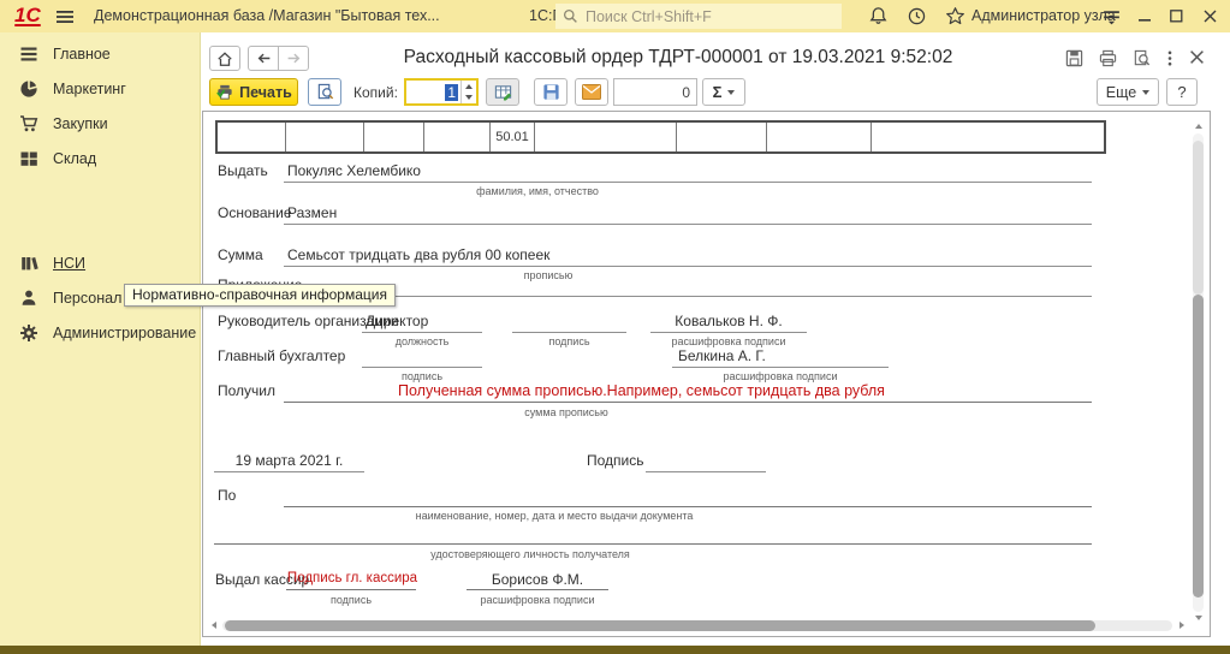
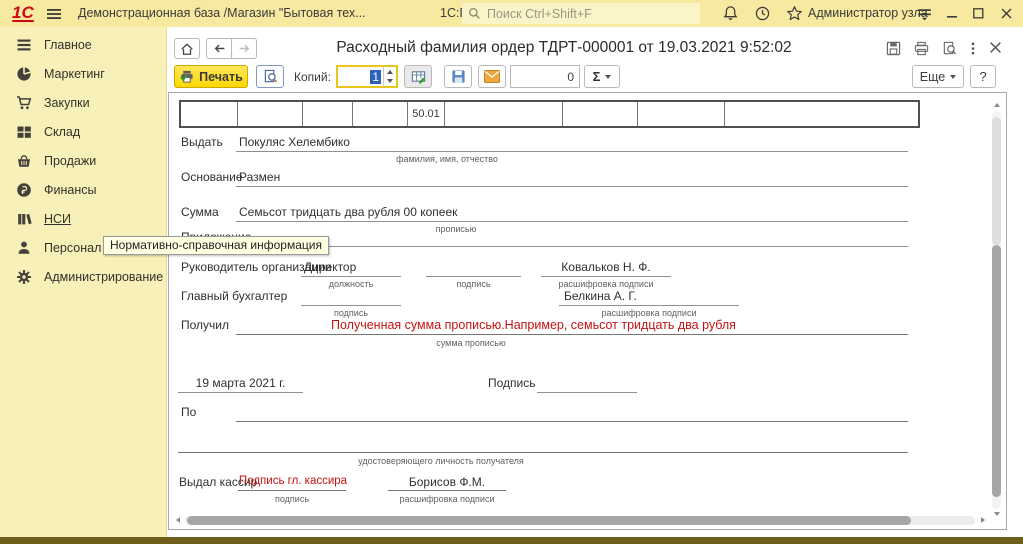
  1С
  Демонстрационная база /Магазин "Бытовая тех...
  Поиск Ctrl+Shift+F
  Администратор узла
  Главное
  Маркетинг
  Закупки
  Склад
+ Продажи
+ Финансы
  НСИ
  Персонал
  Администрирование
- Расходный кассовый ордер ТДРТ-000001 от 19.03.2021 9:52:02
+ Расходный фамилия ордер ТДРТ-000001 от 19.03.2021 9:52:02
  Печать
  Копий:
  1
  0
  Σ
  Еще
  ?
  50.01
  Выдать
  Покуляс Хелембико
  фамилия, имя, отчество
  Основание
  Размен
  Сумма
  Семьсот тридцать два рубля 00 копеек
  прописью
  Руководитель организации
  Директор
  должность
  подпись
  Ковальков Н. Ф.
  расшифровка подписи
  Главный бухгалтер
  подпись
  Белкина А. Г.
  расшифровка подписи
  Получил
  Полученная сумма прописью.Например, семьсот тридцать два рубля
  сумма прописью
  19 марта 2021 г.
  Подпись
  По
- наименование, номер, дата и место выдачи документа
  удостоверяющего личность получателя
  Выдал кассир
  Подпись гл. кассира
  подпись
  Борисов Ф.М.
  расшифровка подписи
  Нормативно-справочная информация
